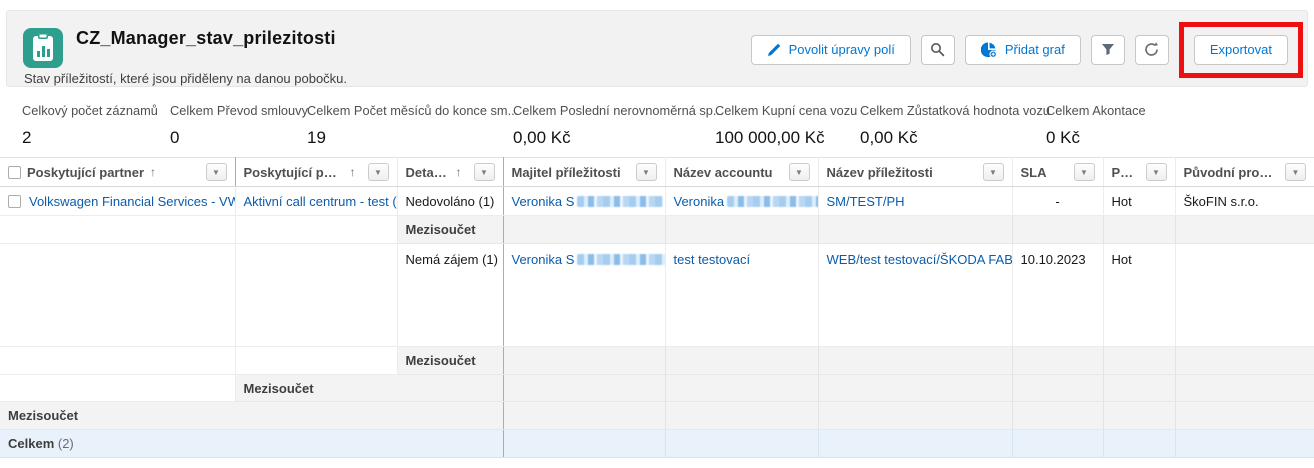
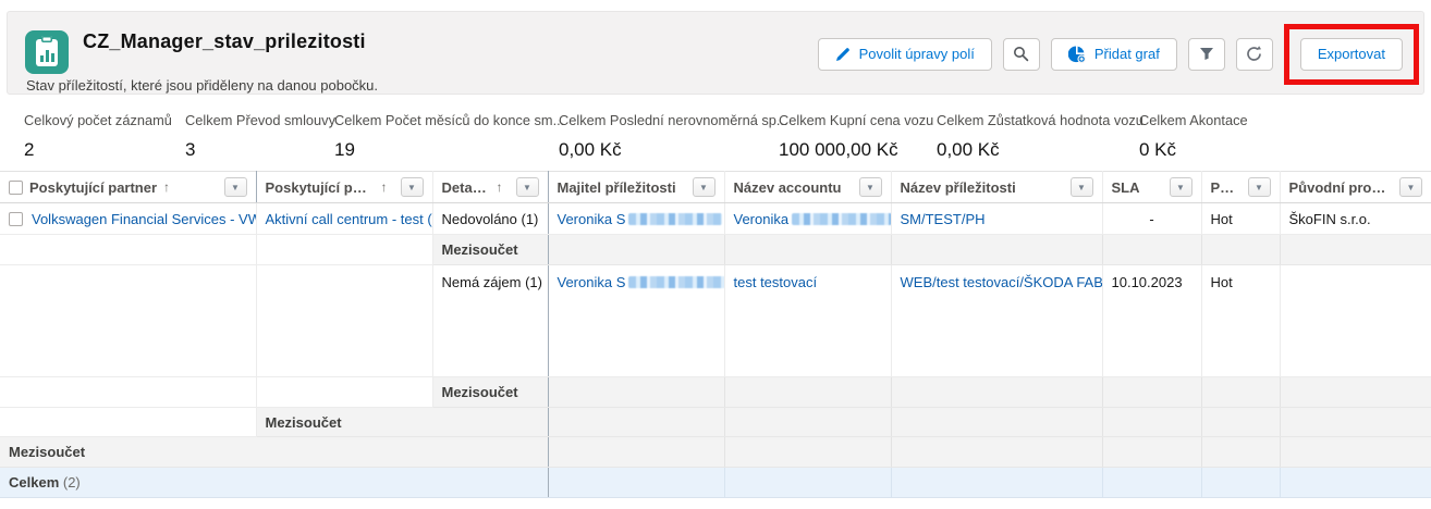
  CZ_Manager_stav_prilezitosti
  Stav příležitostí, které jsou přiděleny na danou pobočku.
  Povolit úpravy polí
  Přidat graf
  Exportovat
  Celkový počet záznamů
  2
  Celkem Převod smlouvy
- 0
+ 3
  Celkem Počet měsíců do konce sm..
  19
  Celkem Poslední nerovnoměrná sp.
  0,00 Kč
  Celkem Kupní cena vozu
  100 000,00 Kč
  Celkem Zůstatková hodnota voz
  0,00 Kč
  Celkem Akontace
  0 Kč
  Poskytující partner ↑ ▼	Poskytující pob ↑ ▼	Detail s ↑ ▼	Majitel příležitosti ▼	Název accountu ▼	Název příležitosti ▼	SLA ▼	Prio ▼	Původní prode ▼
  Volkswagen Financial Services - VW	Aktivní call centrum - test (	Nedovoláno (1)	Veronika S	Veronika	SM/TEST/PH	-	Hot	ŠkoFIN s.r.o.
  		Mezisoučet
  		Nemá zájem (1)	Veronika S	test testovací	WEB/test testovací/ŠKODA FAB	10.10.2023	Hot
  		Mezisoučet
  	Mezisoučet
  Mezisoučet
  Celkem (2)
